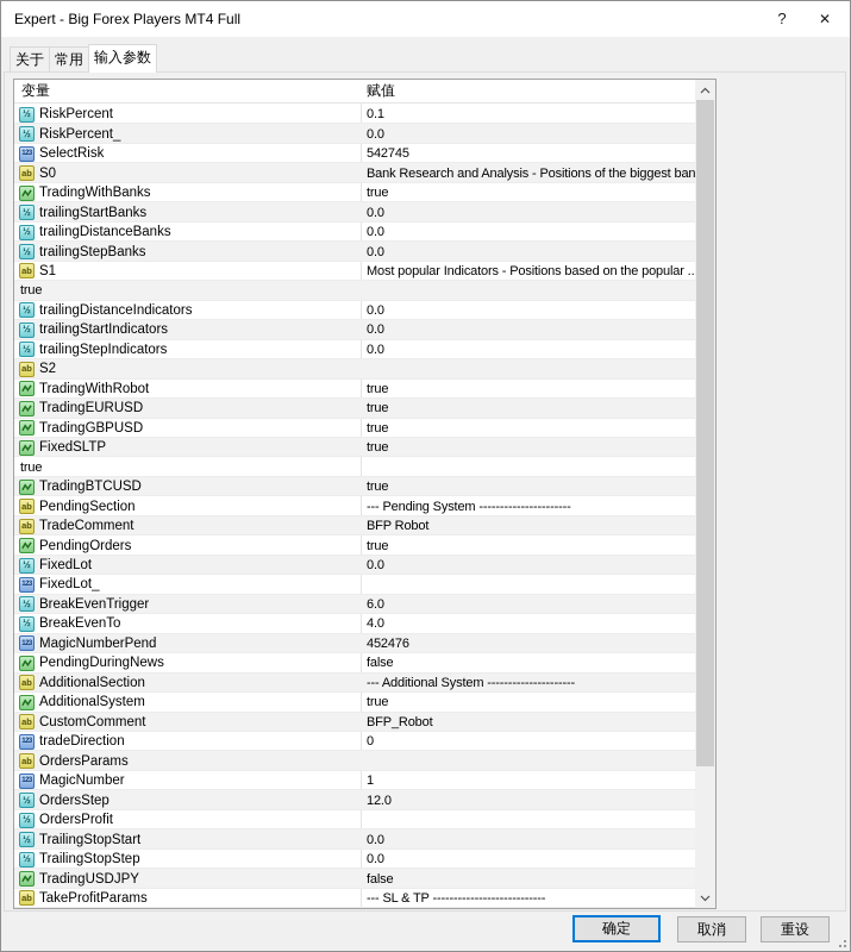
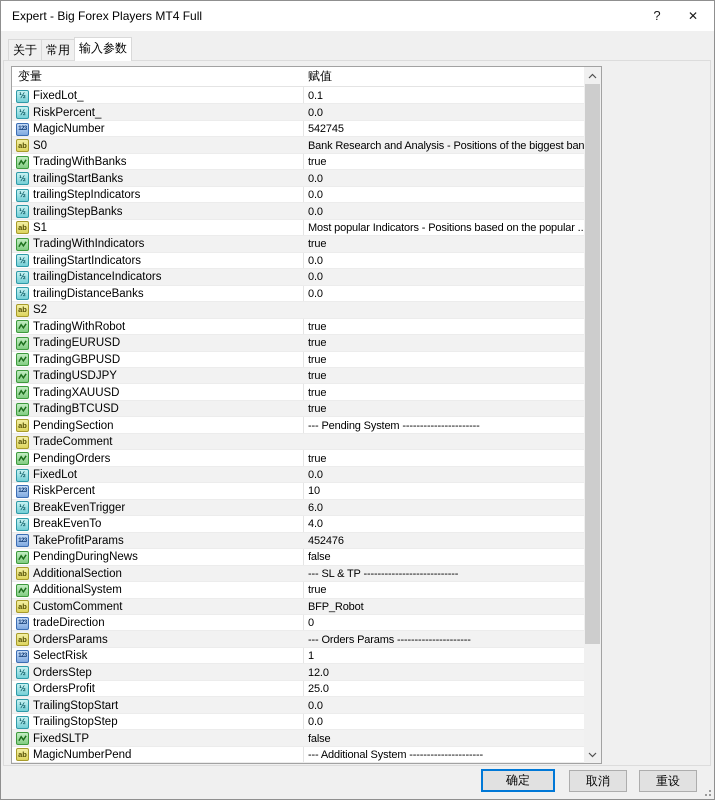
  Expert - Big Forex Players MT4 Full
  ?
  ✕
  关于
  常用
  输入参数
  变量
  赋值
  ½
- RiskPercent
+ FixedLot_
  0.1
  ½
  RiskPercent_
  0.0
- SelectRisk
+ MagicNumber
  542745
  ab
  S0
  Bank Research and Analysis - Positions of the biggest ban
  TradingWithBanks
  true
  ½
  trailingStartBanks
  0.0
  ½
- trailingDistanceBanks
+ trailingStepIndicators
  0.0
  ½
  trailingStepBanks
  0.0
  ab
  S1
  Most popular Indicators - Positions based on the popular ..
+ TradingWithIndicators
  true
  ½
- trailingDistanceIndicators
+ trailingStartIndicators
  0.0
  ½
- trailingStartIndicators
+ trailingDistanceIndicators
  0.0
  ½
- trailingStepIndicators
+ trailingDistanceBanks
  0.0
  ab
  S2
  TradingWithRobot
  true
  TradingEURUSD
  true
  TradingGBPUSD
  true
- FixedSLTP
+ TradingUSDJPY
  true
+ TradingXAUUSD
  true
  TradingBTCUSD
  true
  ab
  PendingSection
  --- Pending System ----------------------
  ab
  TradeComment
- BFP Robot
  PendingOrders
  true
  ½
  FixedLot
  0.0
- FixedLot_
+ RiskPercent
+ 10
  ½
  BreakEvenTrigger
  6.0
  ½
  BreakEvenTo
  4.0
- MagicNumberPend
+ TakeProfitParams
  452476
  PendingDuringNews
  false
  ab
  AdditionalSection
- --- Additional System ---------------------
+ --- SL & TP ---------------------------
  AdditionalSystem
  true
  ab
  CustomComment
  BFP_Robot
  tradeDirection
  0
  ab
  OrdersParams
+ --- Orders Params ---------------------
- MagicNumber
+ SelectRisk
  1
  ½
  OrdersStep
  12.0
  ½
  OrdersProfit
+ 25.0
  ½
  TrailingStopStart
  0.0
  ½
  TrailingStopStep
  0.0
- TradingUSDJPY
+ FixedSLTP
  false
  ab
- TakeProfitParams
+ MagicNumberPend
- --- SL & TP ---------------------------
+ --- Additional System ---------------------
  确定
  取消
  重设
